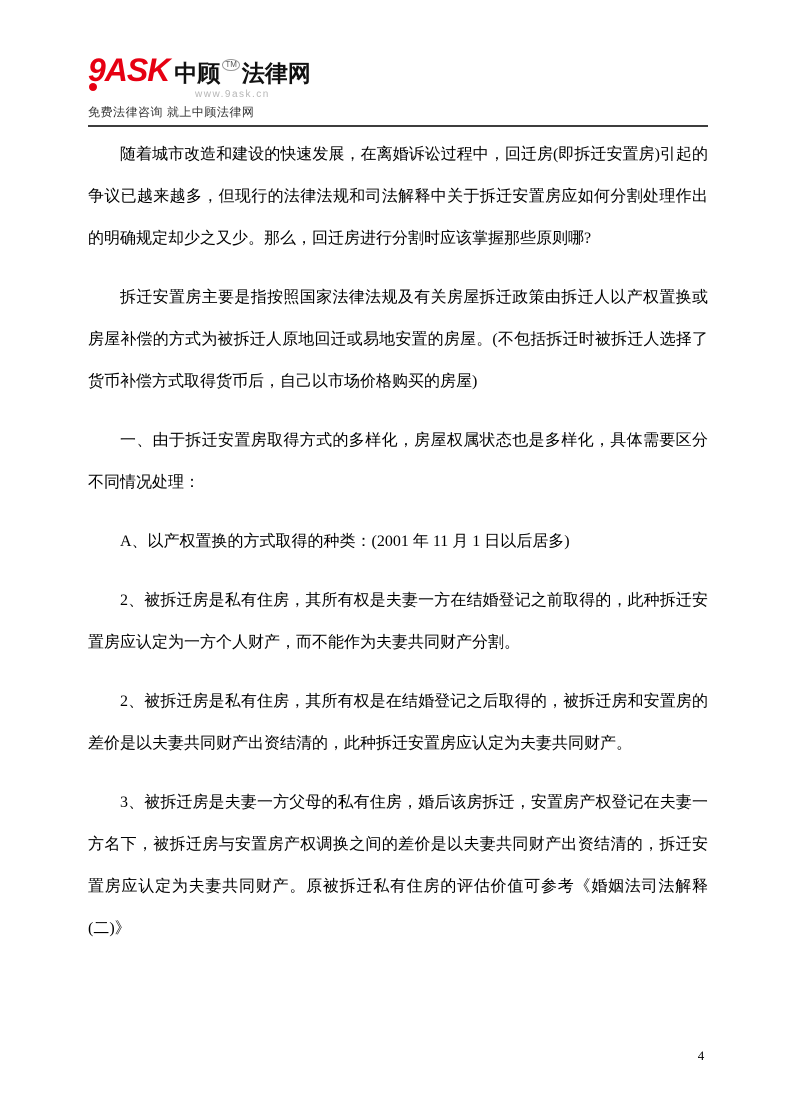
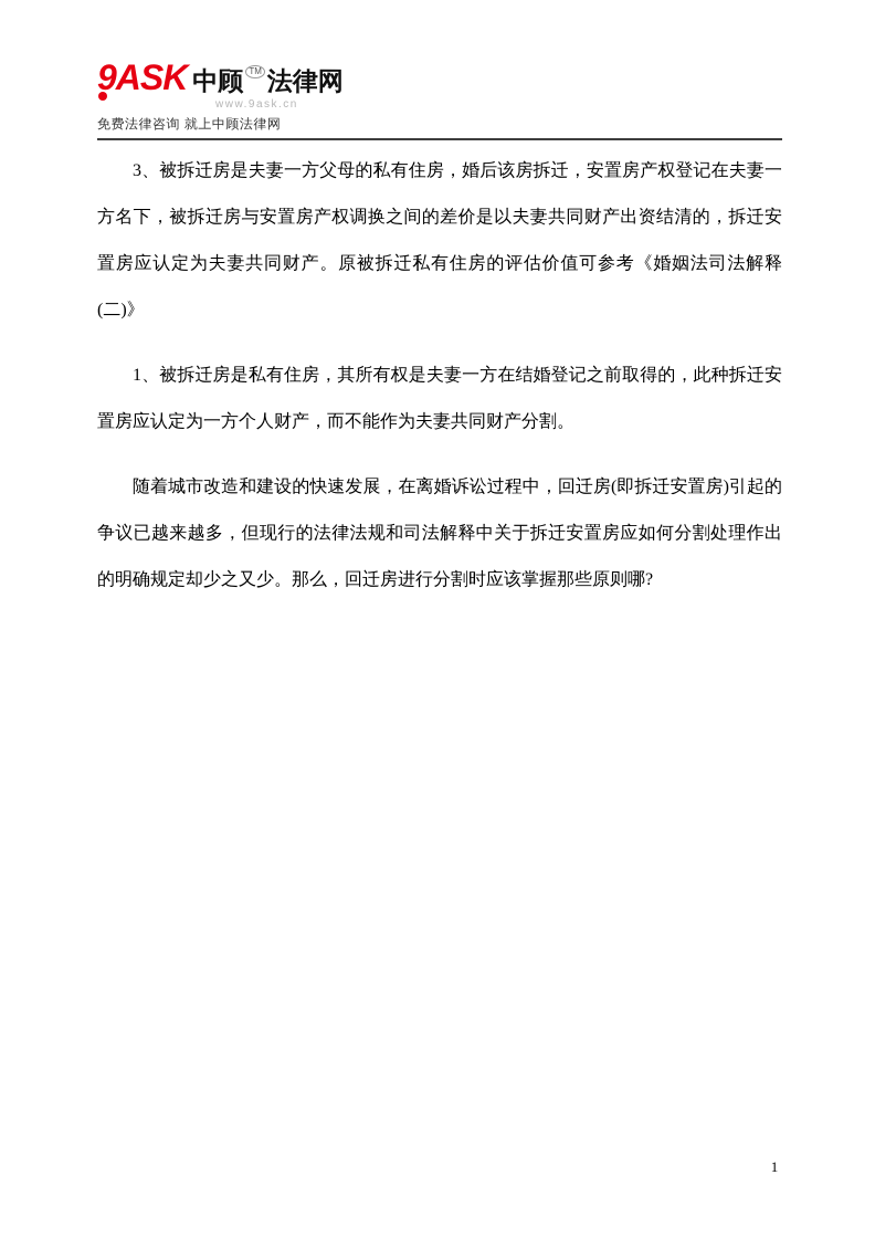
  9ASK
  中顾
  TM
  法律网
  www.9ask.cn
  免费法律咨询 就上中顾法律网
- 随着城市改造和建设的快速发展，在离婚诉讼过程中，回迁房(即拆迁安置房)引起的争议已越来越多，但现行的法律法规和司法解释中关于拆迁安置房应如何分割处理作出的明确规定却少之又少。那么，回迁房进行分割时应该掌握那些原则哪?
+ 3、被拆迁房是夫妻一方父母的私有住房，婚后该房拆迁，安置房产权登记在夫妻一方名下，被拆迁房与安置房产权调换之间的差价是以夫妻共同财产出资结清的，拆迁安置房应认定为夫妻共同财产。原被拆迁私有住房的评估价值可参考《婚姻法司法解释(二)》
- 拆迁安置房主要是指按照国家法律法规及有关房屋拆迁政策由拆迁人以产权置换或房屋补偿的方式为被拆迁人原地回迁或易地安置的房屋。(不包括拆迁时被拆迁人选择了货币补偿方式取得货币后，自己以市场价格购买的房屋)
- 一、由于拆迁安置房取得方式的多样化，房屋权属状态也是多样化，具体需要区分不同情况处理：
- A、以产权置换的方式取得的种类：(2001 年 11 月 1 日以后居多)
- 2、被拆迁房是私有住房，其所有权是夫妻一方在结婚登记之前取得的，此种拆迁安置房应认定为一方个人财产，而不能作为夫妻共同财产分割。
+ 1、被拆迁房是私有住房，其所有权是夫妻一方在结婚登记之前取得的，此种拆迁安置房应认定为一方个人财产，而不能作为夫妻共同财产分割。
- 2、被拆迁房是私有住房，其所有权是在结婚登记之后取得的，被拆迁房和安置房的差价是以夫妻共同财产出资结清的，此种拆迁安置房应认定为夫妻共同财产。
- 3、被拆迁房是夫妻一方父母的私有住房，婚后该房拆迁，安置房产权登记在夫妻一方名下，被拆迁房与安置房产权调换之间的差价是以夫妻共同财产出资结清的，拆迁安置房应认定为夫妻共同财产。原被拆迁私有住房的评估价值可参考《婚姻法司法解释(二)》
+ 随着城市改造和建设的快速发展，在离婚诉讼过程中，回迁房(即拆迁安置房)引起的争议已越来越多，但现行的法律法规和司法解释中关于拆迁安置房应如何分割处理作出的明确规定却少之又少。那么，回迁房进行分割时应该掌握那些原则哪?
- 4
+ 1
